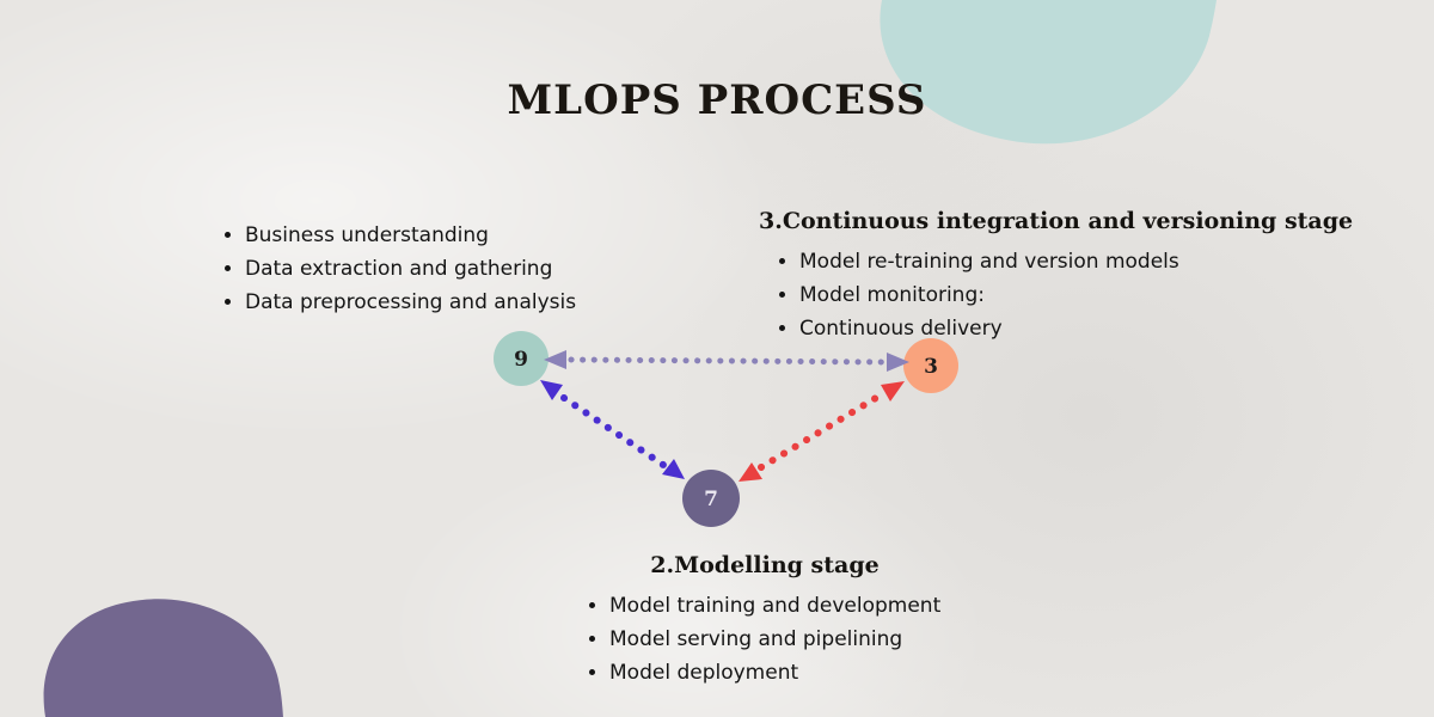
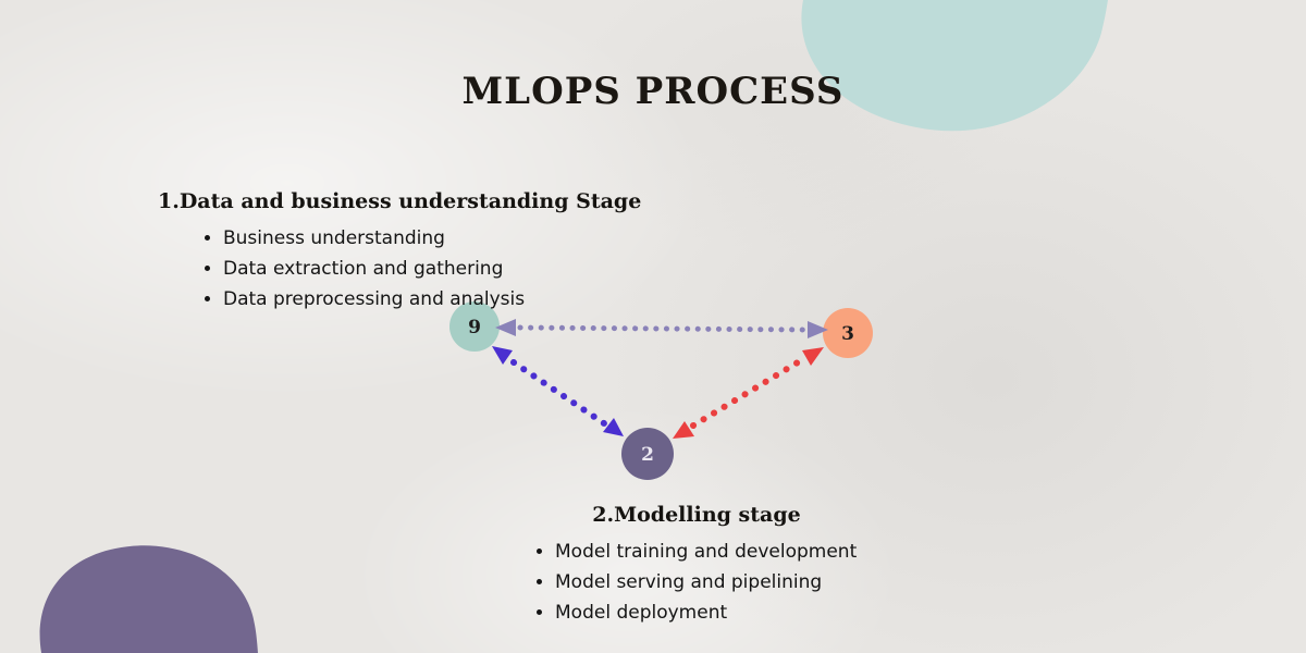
  9
- 7
+ 2
  3
  MLOPS PROCESS
+ 1.Data and business understanding Stage
  Business understanding
  Data extraction and gathering
  Data preprocessing and analysis
- 3.Continuous integration and versioning stage
- Model re-training and version models
- Model monitoring:
- Continuous delivery
  2.Modelling stage
  Model training and development
  Model serving and pipelining
  Model deployment
